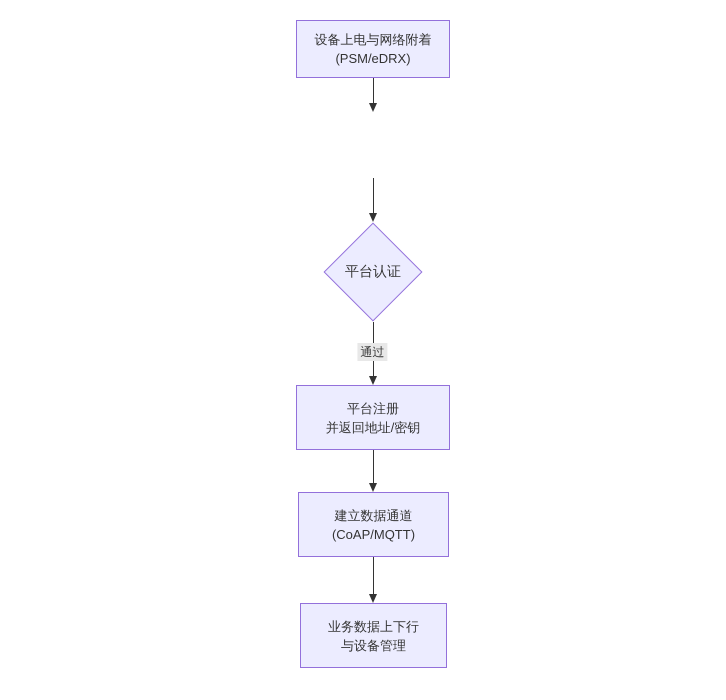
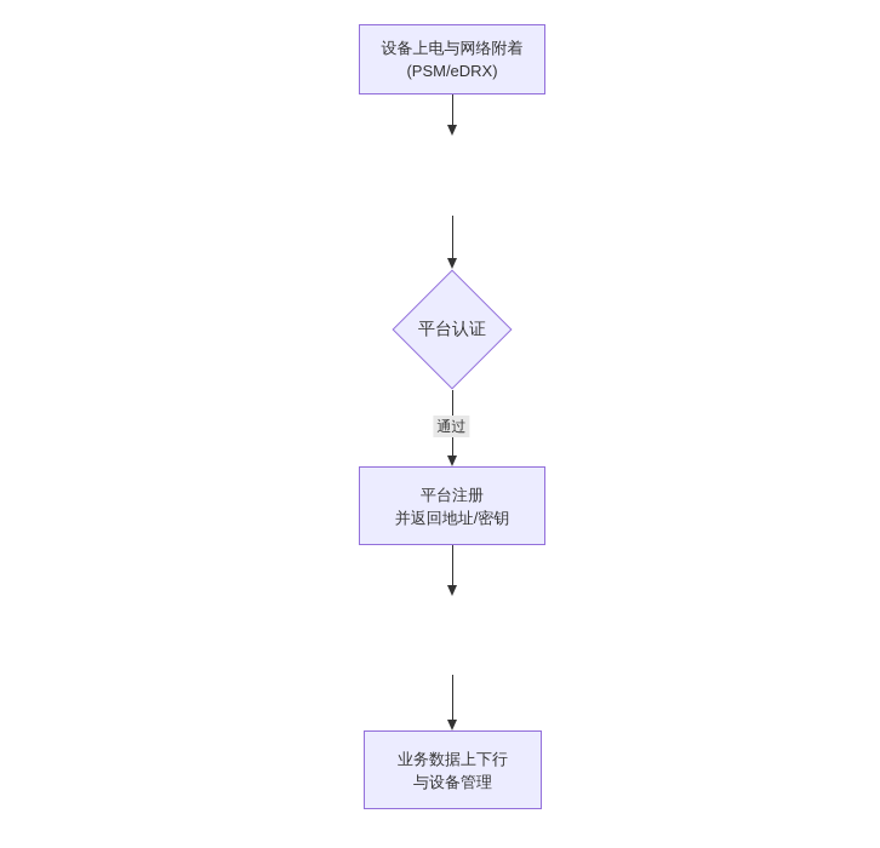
  设备上电与网络附着
  (PSM/eDRX)
  平台认证
  通过
  平台注册
  并返回地址/密钥
- 建立数据通道
- (CoAP/MQTT)
  业务数据上下行
  与设备管理
